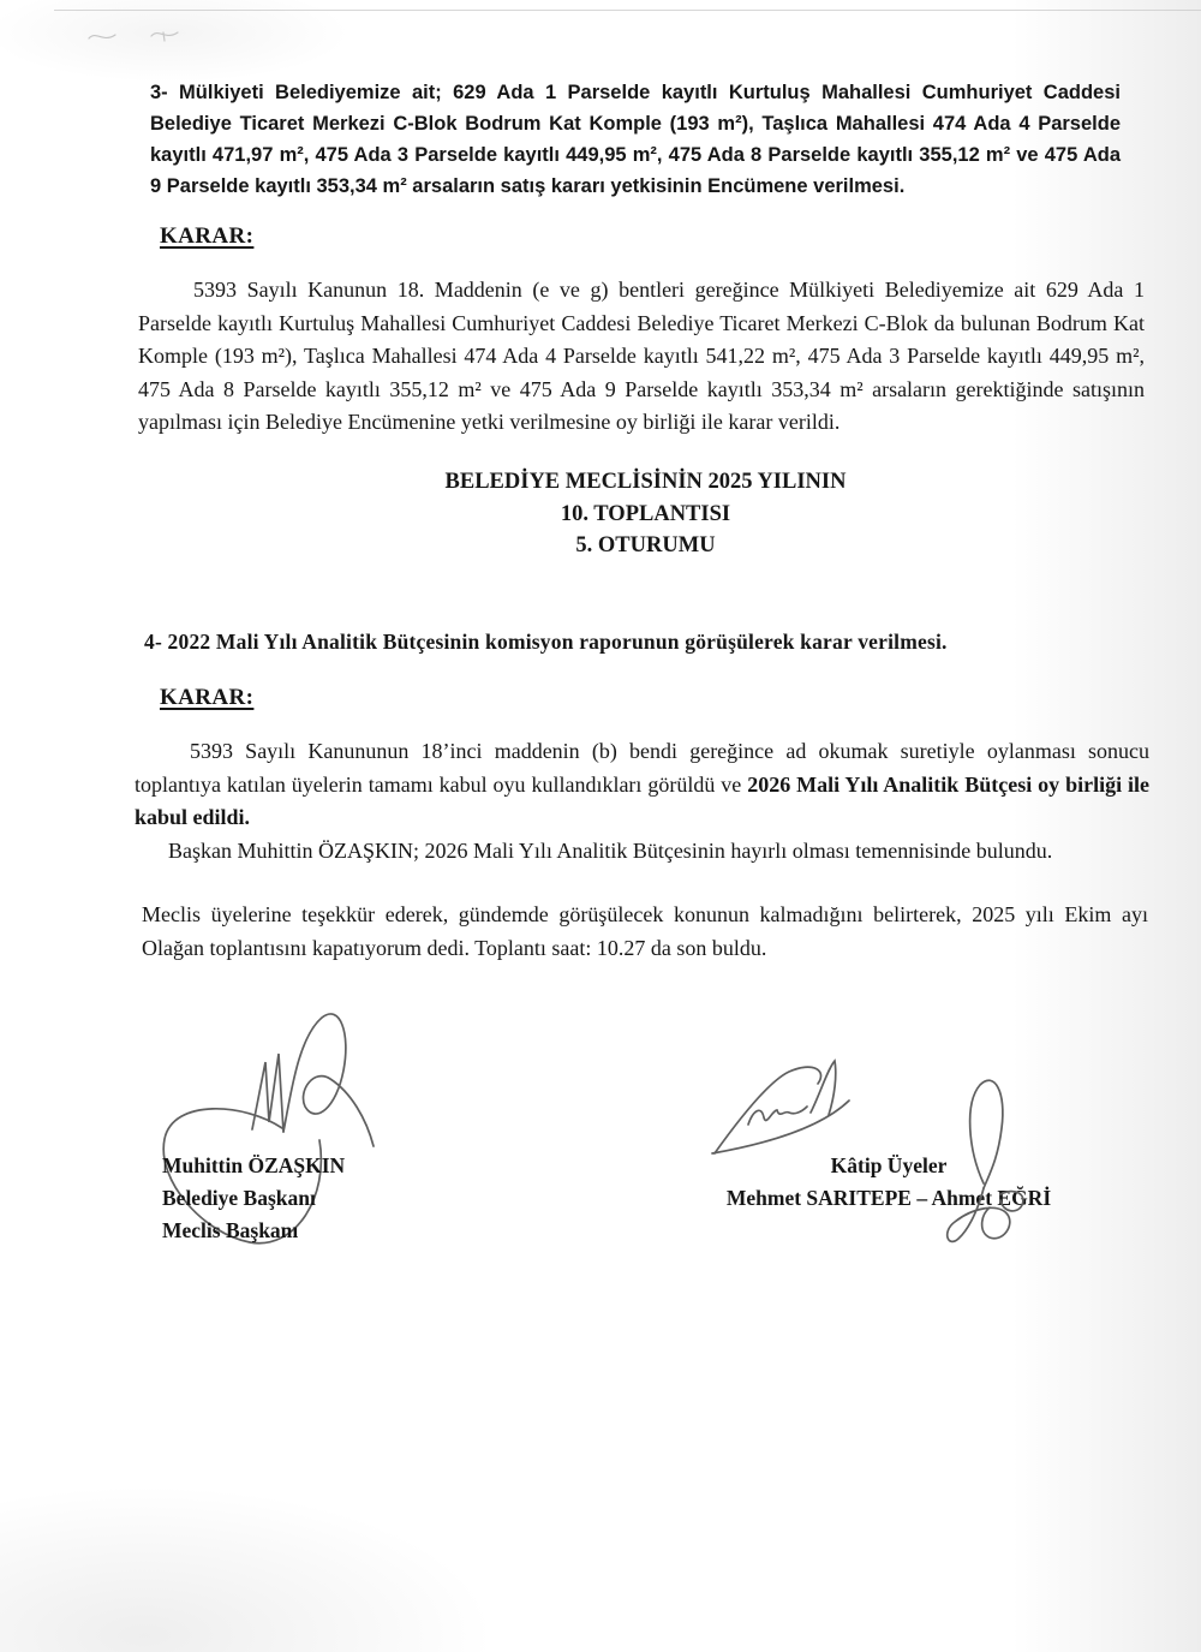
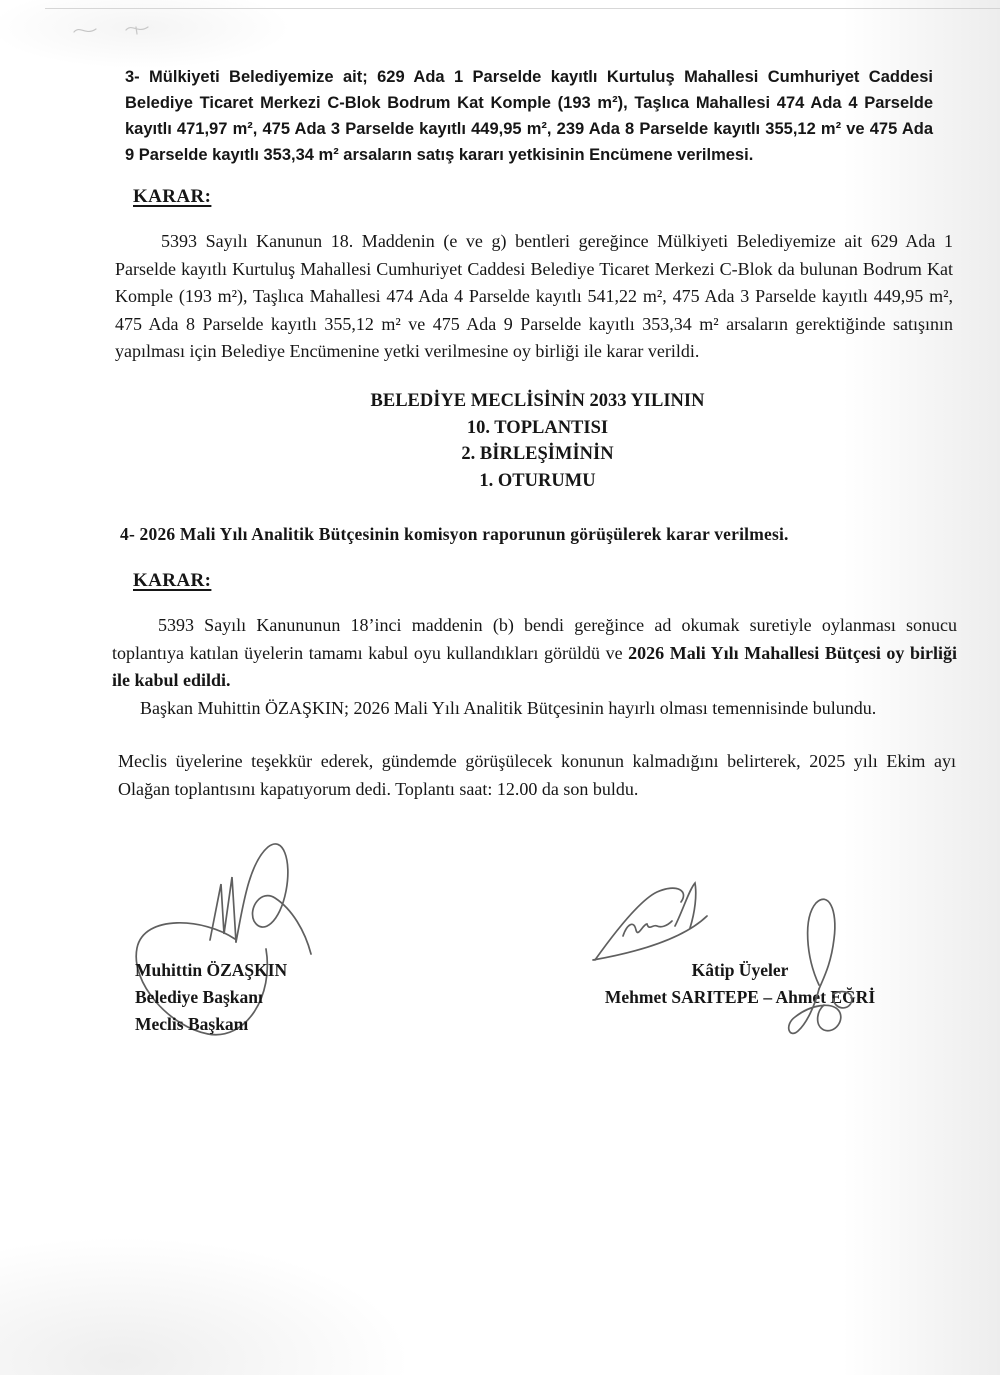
- 3- Mülkiyeti Belediyemize ait; 629 Ada 1 Parselde kayıtlı Kurtuluş Mahallesi Cumhuriyet Caddesi Belediye Ticaret Merkezi C-Blok Bodrum Kat Komple (193 m²), Taşlıca Mahallesi 474 Ada 4 Parselde kayıtlı 471,97 m², 475 Ada 3 Parselde kayıtlı 449,95 m², 475 Ada 8 Parselde kayıtlı 355,12 m² ve 475 Ada 9 Parselde kayıtlı 353,34 m² arsaların satış kararı yetkisinin Encümene verilmesi.
+ 3- Mülkiyeti Belediyemize ait; 629 Ada 1 Parselde kayıtlı Kurtuluş Mahallesi Cumhuriyet Caddesi Belediye Ticaret Merkezi C-Blok Bodrum Kat Komple (193 m²), Taşlıca Mahallesi 474 Ada 4 Parselde kayıtlı 471,97 m², 475 Ada 3 Parselde kayıtlı 449,95 m², 239 Ada 8 Parselde kayıtlı 355,12 m² ve 475 Ada 9 Parselde kayıtlı 353,34 m² arsaların satış kararı yetkisinin Encümene verilmesi.
  KARAR:
  5393 Sayılı Kanunun 18. Maddenin (e ve g) bentleri gereğince Mülkiyeti Belediyemize ait 629 Ada 1 Parselde kayıtlı Kurtuluş Mahallesi Cumhuriyet Caddesi Belediye Ticaret Merkezi C-Blok da bulunan Bodrum Kat Komple (193 m²), Taşlıca Mahallesi 474 Ada 4 Parselde kayıtlı 541,22 m², 475 Ada 3 Parselde kayıtlı 449,95 m², 475 Ada 8 Parselde kayıtlı 355,12 m² ve 475 Ada 9 Parselde kayıtlı 353,34 m² arsaların gerektiğinde satışının yapılması için Belediye Encümenine yetki verilmesine oy birliği ile karar verildi.
- BELEDİYE MECLİSİNİN 2025 YILININ
+ BELEDİYE MECLİSİNİN 2033 YILININ
  10. TOPLANTISI
+ 2. BİRLEŞİMİNİN
- 5. OTURUMU
+ 1. OTURUMU
- 4- 2022 Mali Yılı Analitik Bütçesinin komisyon raporunun görüşülerek karar verilmesi.
+ 4- 2026 Mali Yılı Analitik Bütçesinin komisyon raporunun görüşülerek karar verilmesi.
  KARAR:
- 5393 Sayılı Kanununun 18’inci maddenin (b) bendi gereğince ad okumak suretiyle oylanması sonucu toplantıya katılan üyelerin tamamı kabul oyu kullandıkları görüldü ve 2026 Mali Yılı Analitik Bütçesi oy birliği ile kabul edildi.
+ 5393 Sayılı Kanununun 18’inci maddenin (b) bendi gereğince ad okumak suretiyle oylanması sonucu toplantıya katılan üyelerin tamamı kabul oyu kullandıkları görüldü ve 2026 Mali Yılı Mahallesi Bütçesi oy birliği ile kabul edildi.
  Başkan Muhittin ÖZAŞKIN; 2026 Mali Yılı Analitik Bütçesinin hayırlı olması temennisinde bulundu.
- Meclis üyelerine teşekkür ederek, gündemde görüşülecek konunun kalmadığını belirterek, 2025 yılı Ekim ayı Olağan toplantısını kapatıyorum dedi. Toplantı saat: 10.27 da son buldu.
+ Meclis üyelerine teşekkür ederek, gündemde görüşülecek konunun kalmadığını belirterek, 2025 yılı Ekim ayı Olağan toplantısını kapatıyorum dedi. Toplantı saat: 12.00 da son buldu.
  Muhittin ÖZAŞKIN
  Belediye Başkanı
  Meclis Başkanı
  Kâtip Üyeler
  Mehmet SARITEPE – Ahmt EĞRİ
